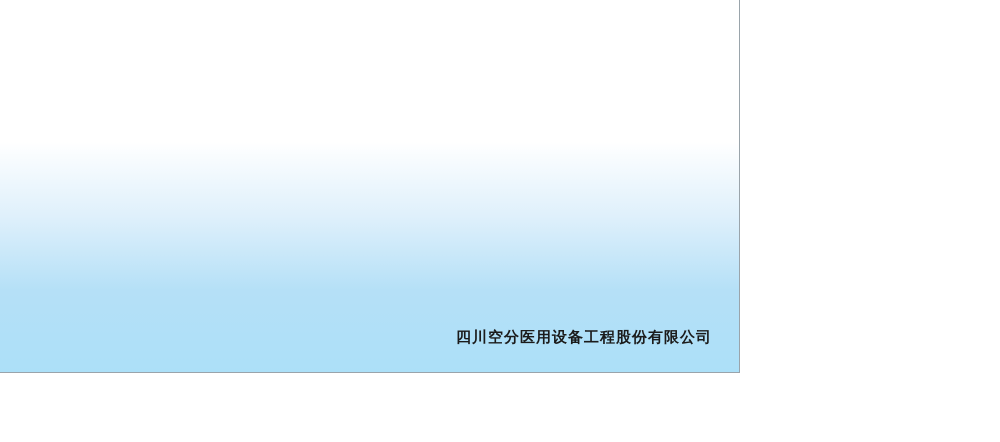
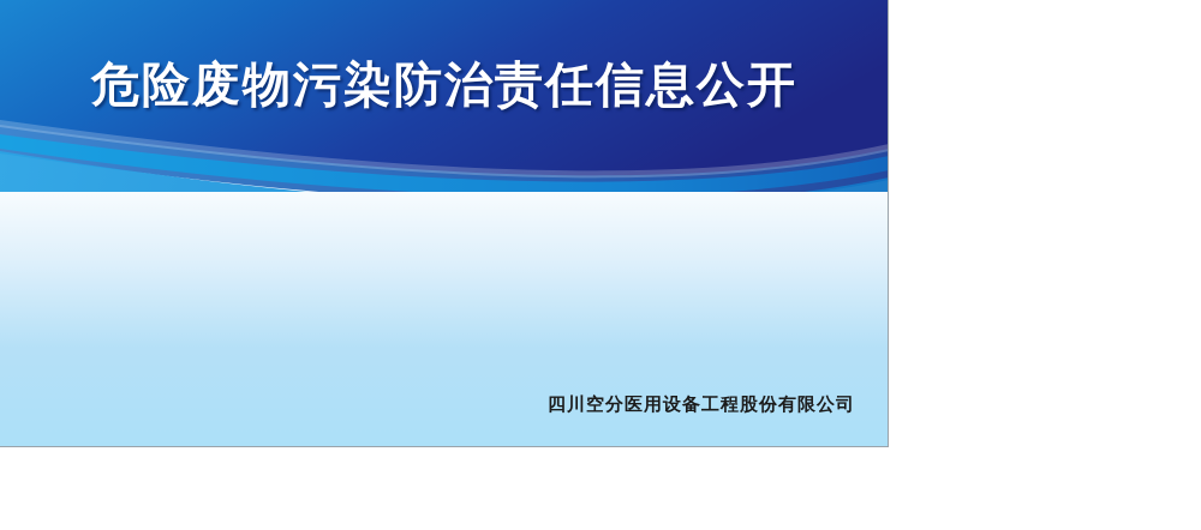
+ 危险废物污染防治责任信息公开
  四川空分医用设备工程股份有限公司
